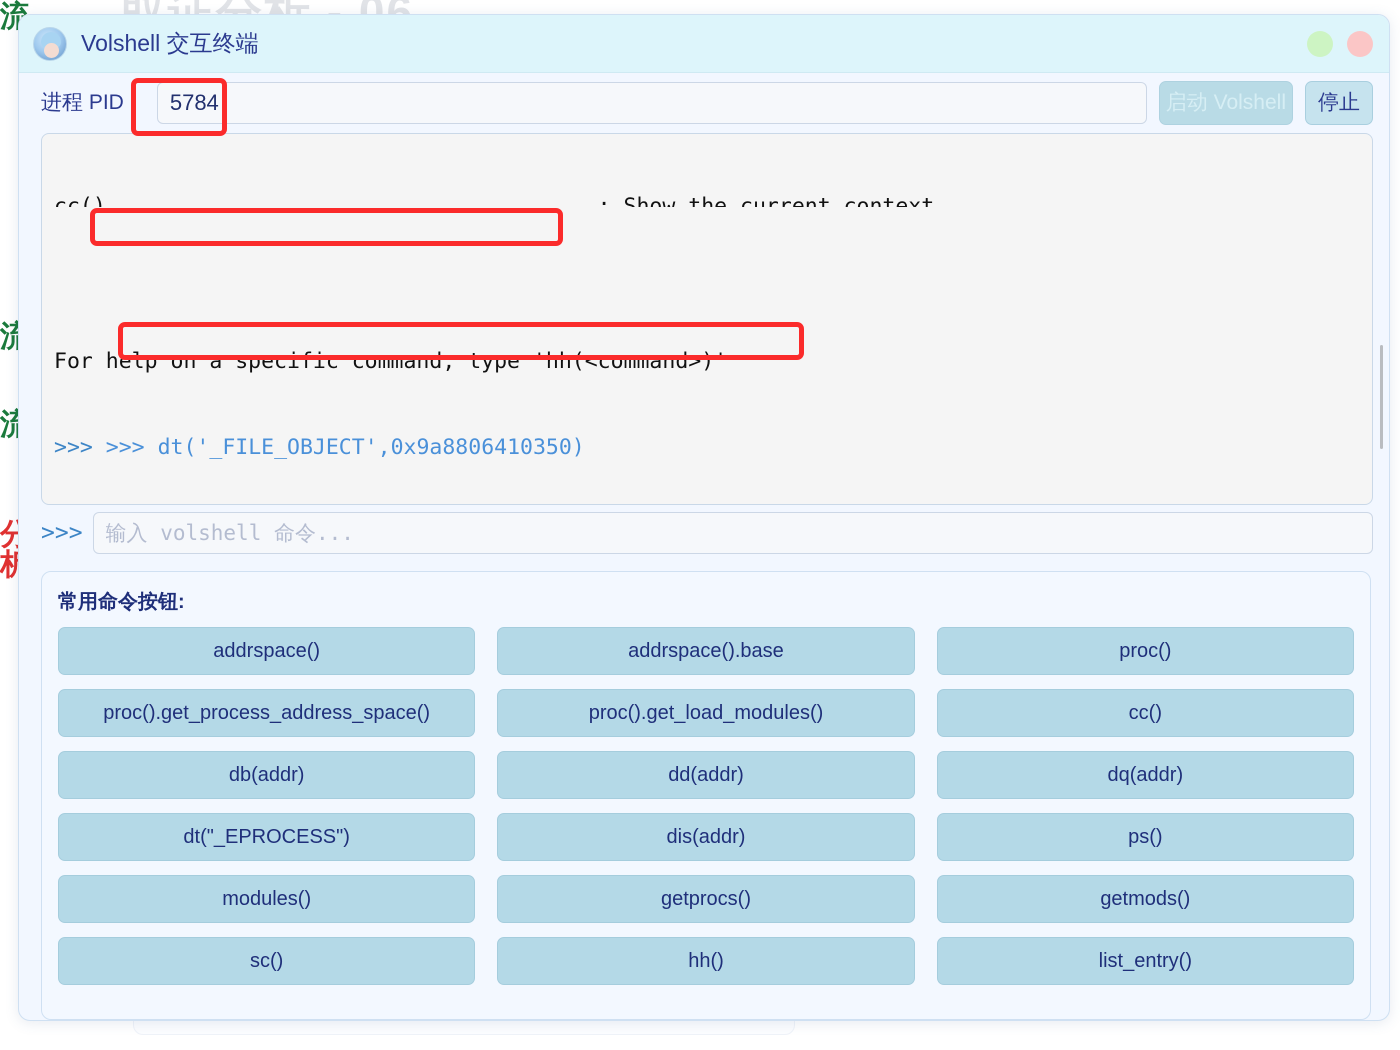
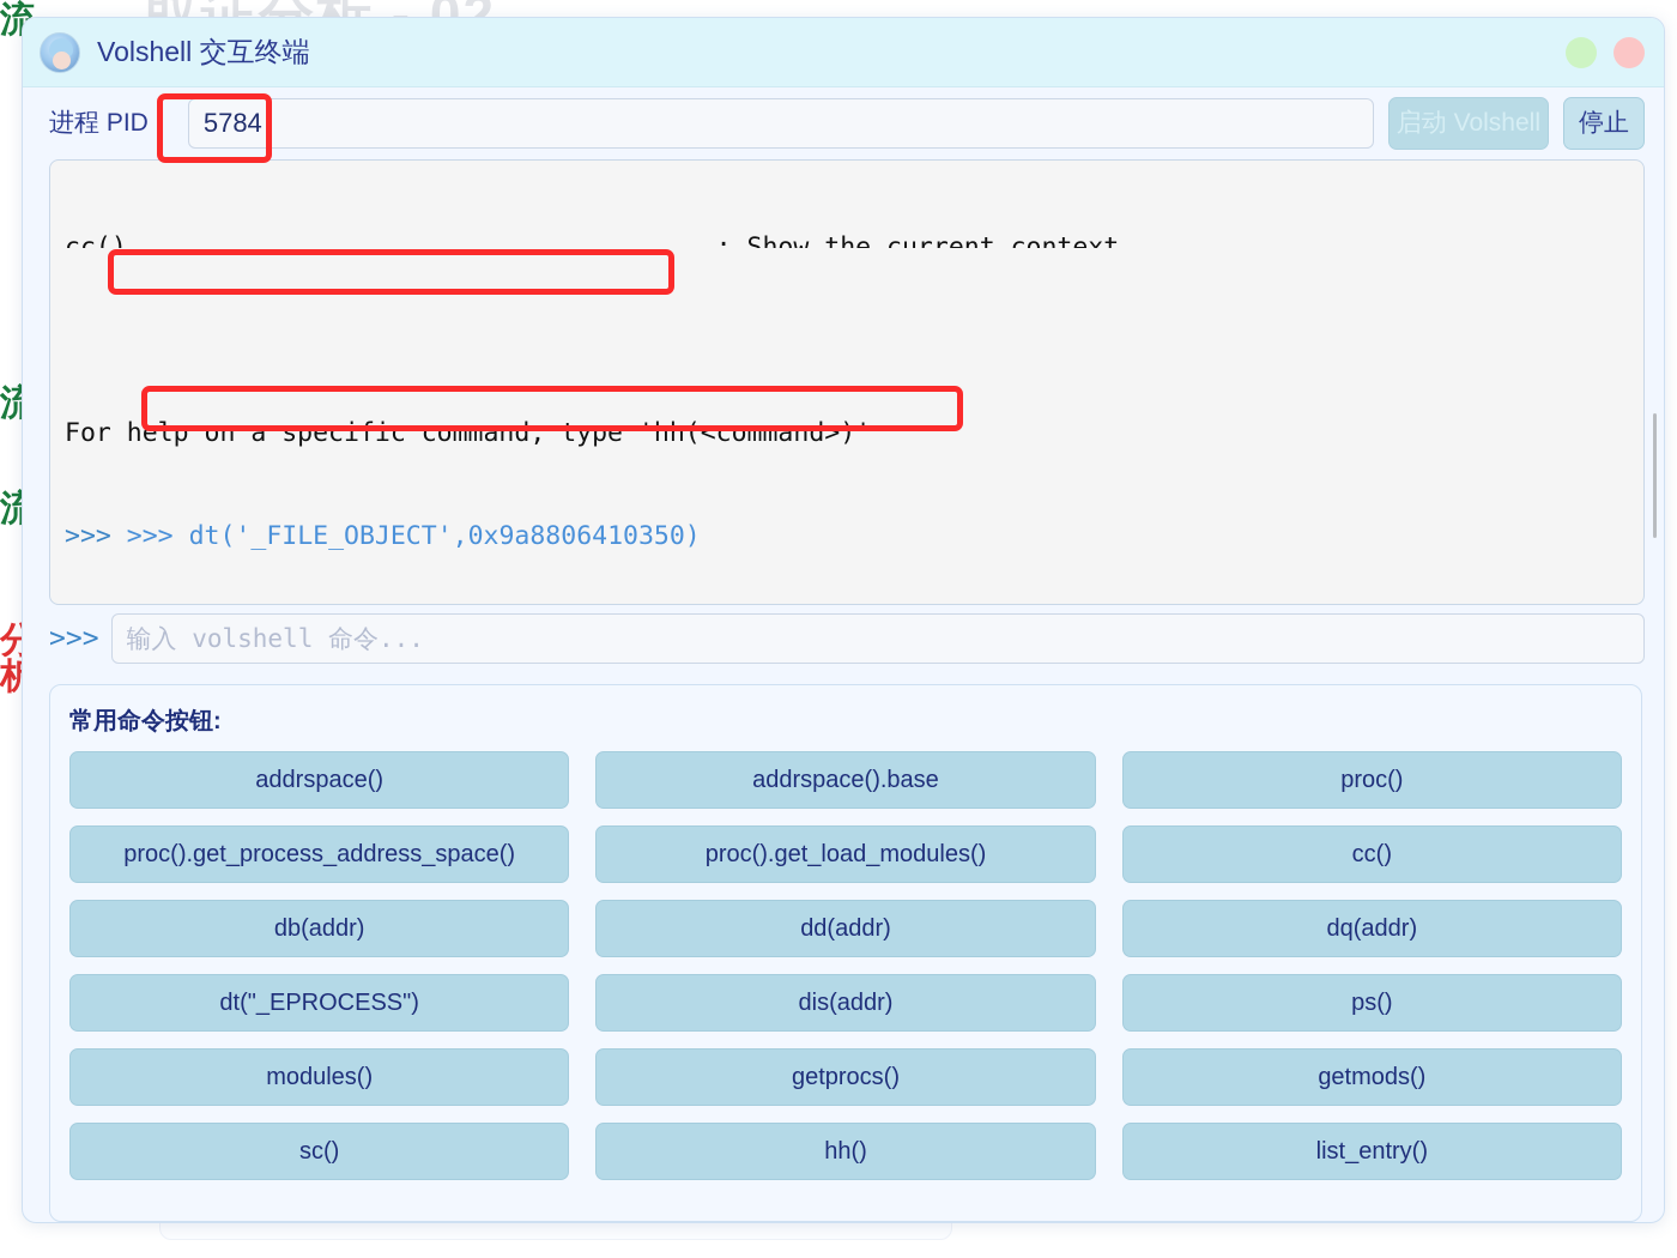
- 取证分析 - 06
+ 取证分析 - 02
  流
  流
  流
  分析
  Volshell 交互终端
  进程 PID：
  5784
  启动 Volshell
  停止
  cc() : Show the current context.
  For help on a specific command, type 'hh(<command>)'
  >>> >>> dt('_FILE_OBJECT',0x9a8806410350)
  >>>
  输入 volshell 命令...
  常用命令按钮:
  addrspace()
  addrspace().base
  proc()
  proc().get_process_address_space()
  proc().get_load_modules()
  cc()
  db(addr)
  dd(addr)
  dq(addr)
  dt("_EPROCESS")
  dis(addr)
  ps()
  modules()
  getprocs()
  getmods()
  sc()
  hh()
  list_entry()
